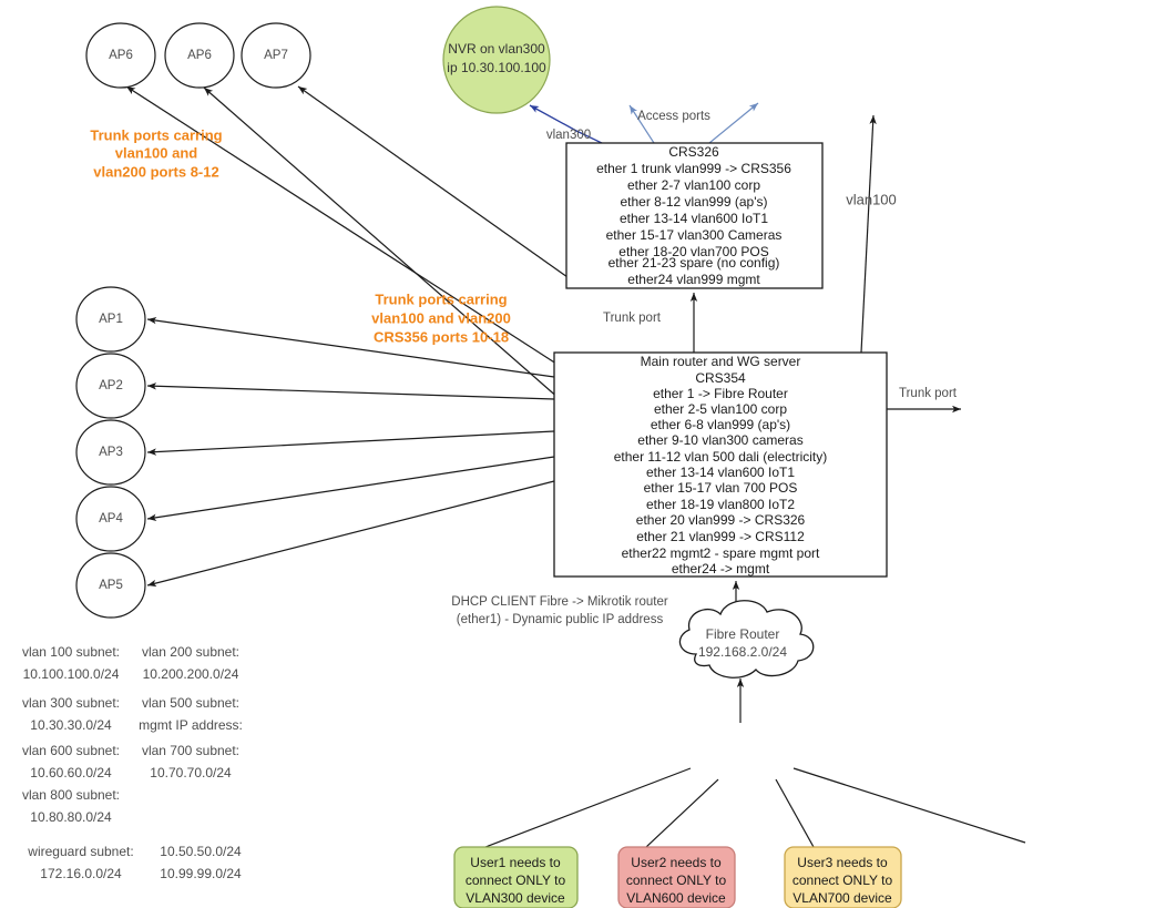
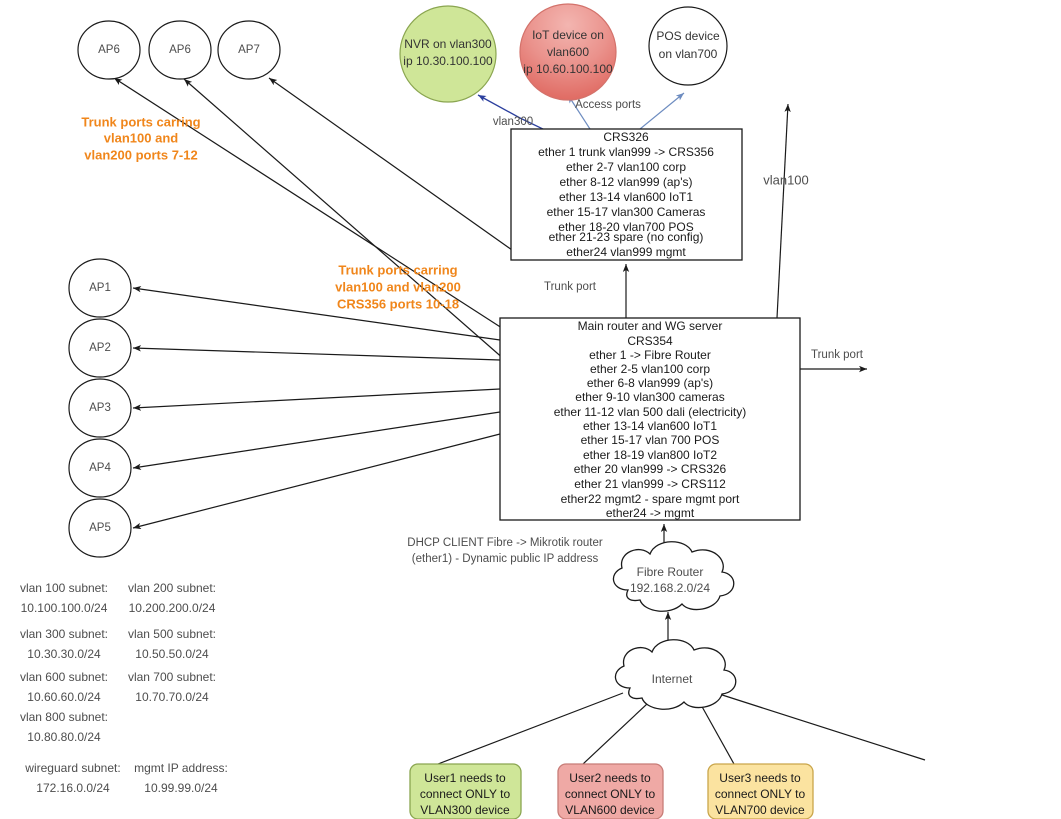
  AP6
  AP6
  AP7
  AP1
  AP2
  AP3
  AP4
  AP5
  NVR on vlan300
  ip 10.30.100.100
+ IoT device on
+ vlan600
+ ip 10.60.100.100
+ POS device
+ on vlan700
  CRS326
  ether 1 trunk vlan999 -> CRS356
  ether 2-7 vlan100 corp
  ether 8-12 vlan999 (ap's)
  ether 13-14 vlan600 IoT1
  ether 15-17 vlan300 Cameras
  ether 18-20 vlan700 POS
  ether 21-23 spare (no config)
  ether24 vlan999 mgmt
  Main router and WG server
  CRS354
  ether 1 -> Fibre Router
  ether 2-5 vlan100 corp
  ether 6-8 vlan999 (ap's)
  ether 9-10 vlan300 cameras
  ether 11-12 vlan 500 dali (electricity)
  ether 13-14 vlan600 IoT1
  ether 15-17 vlan 700 POS
  ether 18-19 vlan800 IoT2
  ether 20 vlan999 -> CRS326
  ether 21 vlan999 -> CRS112
  ether22 mgmt2 - spare mgmt port
  ether24 -> mgmt
  Fibre Router
  192.168.2.0/24
+ Internet
  Access ports
  vlan300
  vlan100
  Trunk port
  Trunk port
  Trunk ports carring
  vlan100 and
- vlan200 ports 8-12
+ vlan200 ports 7-12
  Trunk ports carring
  vlan100 and vlan200
  CRS356 ports 10-18
  DHCP CLIENT Fibre -> Mikrotik router
  (ether1) - Dynamic public IP address
  vlan 100 subnet:
  10.100.100.0/24
  vlan 200 subnet:
  10.200.200.0/24
  vlan 300 subnet:
  10.30.30.0/24
  vlan 500 subnet:
- mgmt IP address:
+ 10.50.50.0/24
  vlan 600 subnet:
  10.60.60.0/24
  vlan 700 subnet:
  10.70.70.0/24
  vlan 800 subnet:
  10.80.80.0/24
  wireguard subnet:
  172.16.0.0/24
- 10.50.50.0/24
+ mgmt IP address:
  10.99.99.0/24
  User1 needs to
  connect ONLY to
  VLAN300 device
  User2 needs to
  connect ONLY to
  VLAN600 device
  User3 needs to
  connect ONLY to
  VLAN700 device
